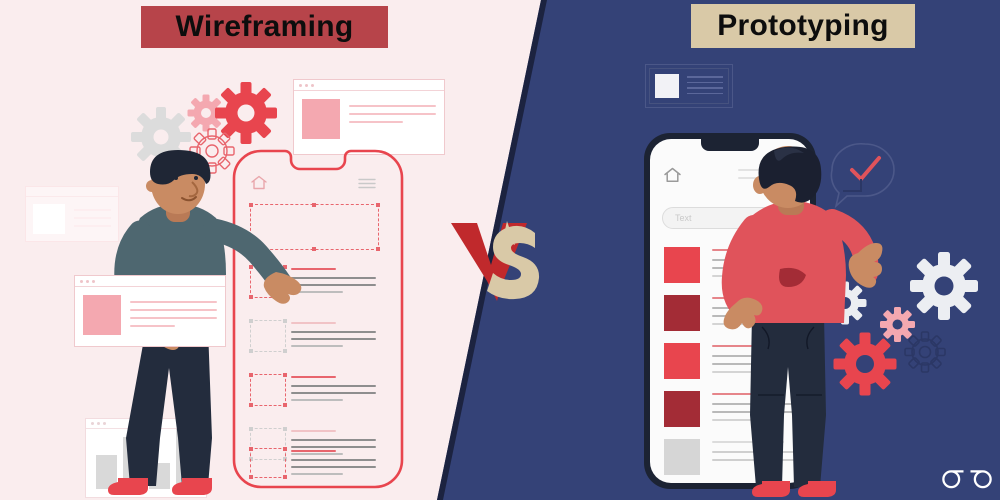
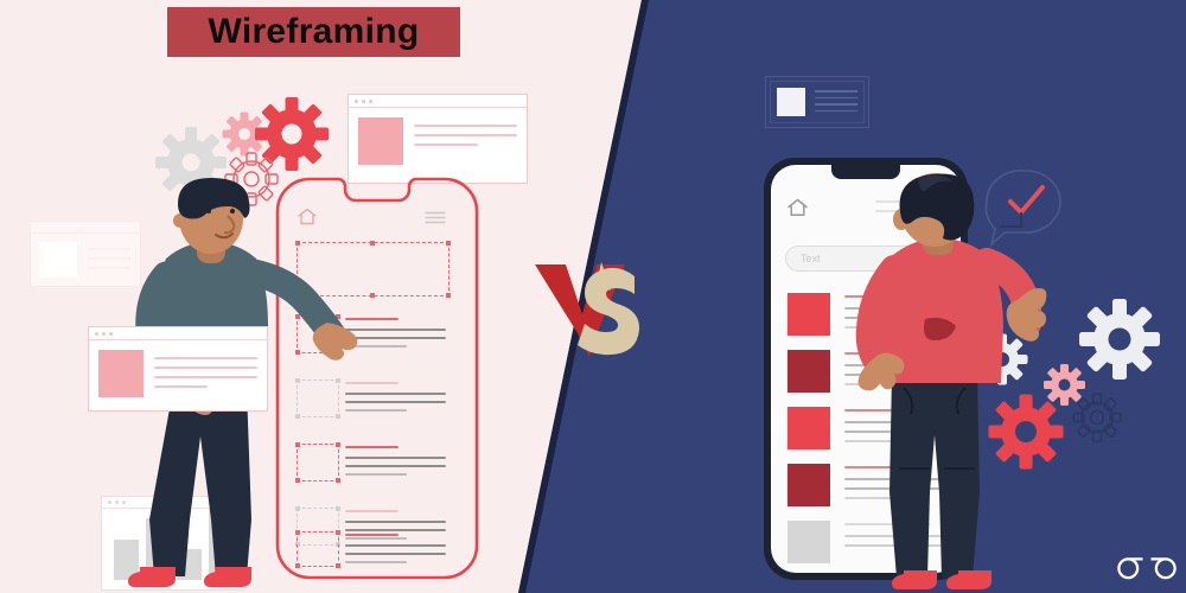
  Text
  Wireframing
- Prototyping
